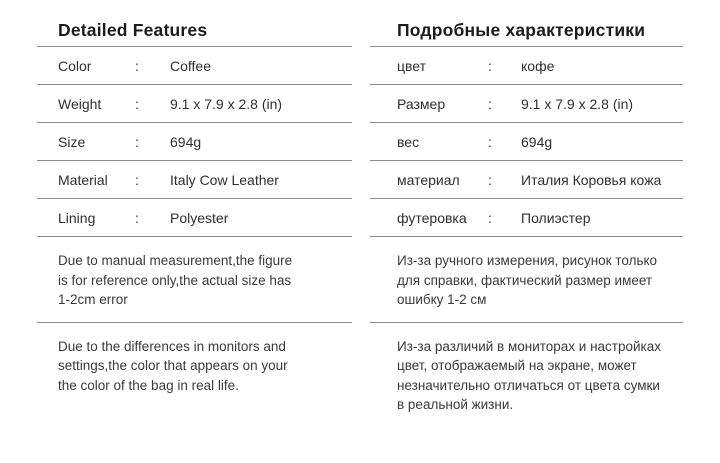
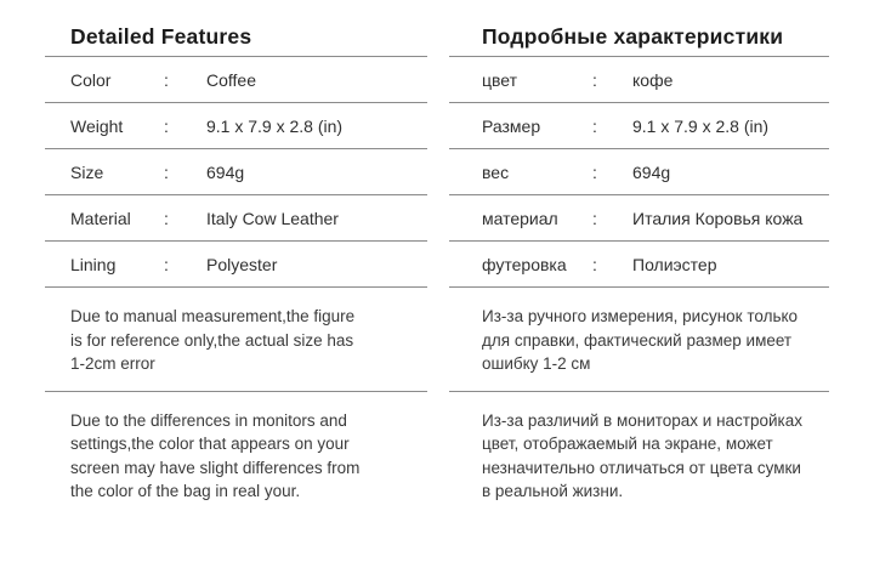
  Detailed Features
  Color
  :
  Coffee
  Weight
  :
  9.1 x 7.9 x 2.8 (in)
  Size
  :
  694g
  Material
  :
  Italy Cow Leather
  Lining
  :
  Polyester
  Due to manual measurement,the figure
  is for reference only,the actual size has
  1-2cm error
  Due to the differences in monitors and
  settings,the color that appears on your
+ screen may have slight differences from
- the color of the bag in real life.
+ the color of the bag in real your.
  Подробные характеристики
  цвет
  :
  кофе
  Размер
  :
  9.1 x 7.9 x 2.8 (in)
  вес
  :
  694g
  материал
  :
  Италия Коровья кожа
  футеровка
  :
  Полиэстер
  Из-за ручного измерения, рисунок только
  для справки, фактический размер имеет
  ошибку 1-2 см
  Из-за различий в мониторах и настройках
  цвет, отображаемый на экране, может
  незначительно отличаться от цвета сумки
  в реальной жизни.
